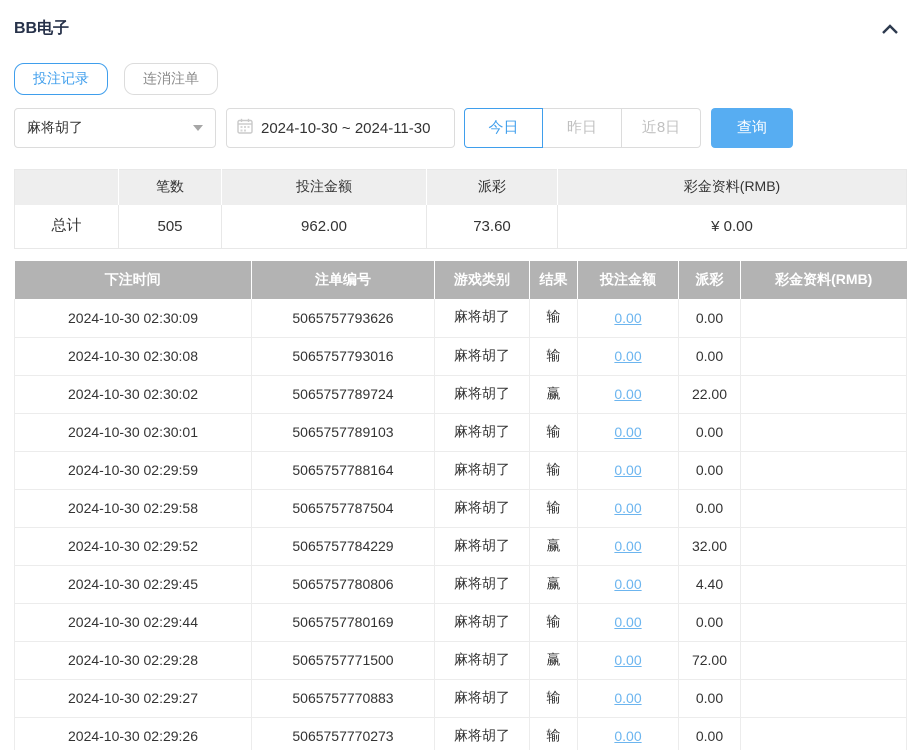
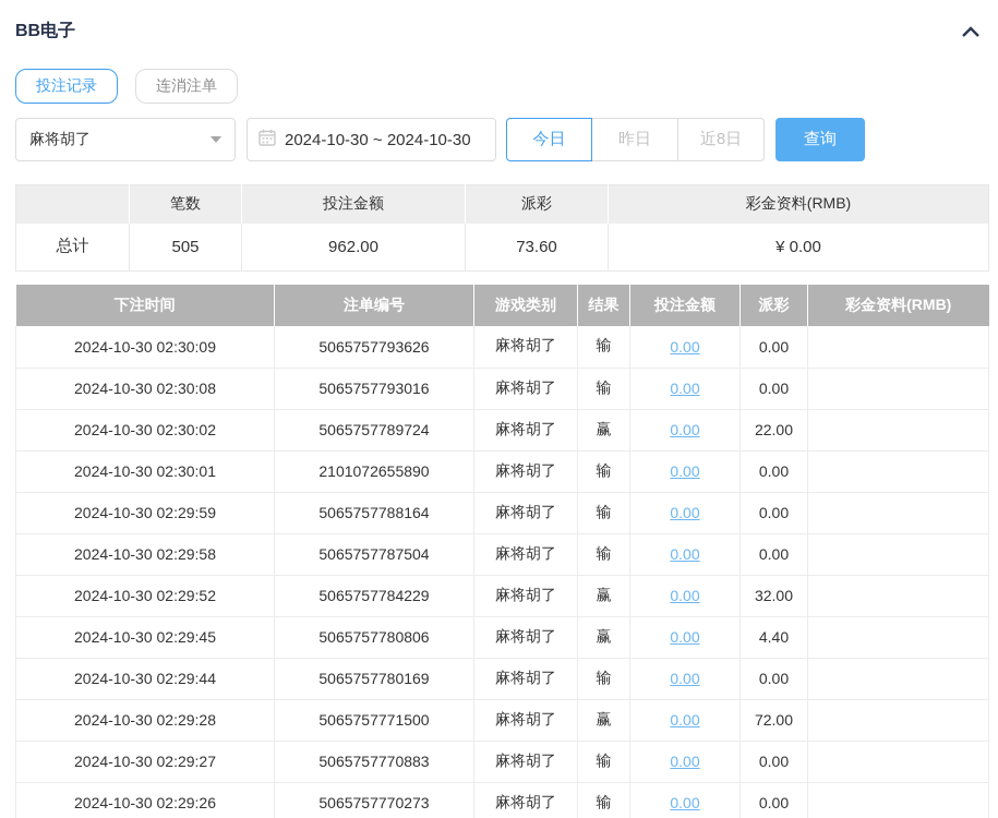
  BB电子
  投注记录
  连消注单
  麻将胡了
- 2024-10-30 ~ 2024-11-30
+ 2024-10-30 ~ 2024-10-30
  今日
  昨日
  近8日
  查询
  	笔数	投注金额	派彩	彩金资料(RMB)
  总计	505	962.00	73.60	¥ 0.00
  下注时间	注单编号	游戏类别	结果	投注金额	派彩	彩金资料(RMB)
  2024-10-30 02:30:09	5065757793626	麻将胡了	输	0.00	0.00
  2024-10-30 02:30:08	5065757793016	麻将胡了	输	0.00	0.00
  2024-10-30 02:30:02	5065757789724	麻将胡了	赢	0.00	22.00
- 2024-10-30 02:30:01	5065757789103	麻将胡了	输	0.00	0.00
+ 2024-10-30 02:30:01	2101072655890	麻将胡了	输	0.00	0.00
  2024-10-30 02:29:59	5065757788164	麻将胡了	输	0.00	0.00
  2024-10-30 02:29:58	5065757787504	麻将胡了	输	0.00	0.00
  2024-10-30 02:29:52	5065757784229	麻将胡了	赢	0.00	32.00
  2024-10-30 02:29:45	5065757780806	麻将胡了	赢	0.00	4.40
  2024-10-30 02:29:44	5065757780169	麻将胡了	输	0.00	0.00
  2024-10-30 02:29:28	5065757771500	麻将胡了	赢	0.00	72.00
  2024-10-30 02:29:27	5065757770883	麻将胡了	输	0.00	0.00
  2024-10-30 02:29:26	5065757770273	麻将胡了	输	0.00	0.00
